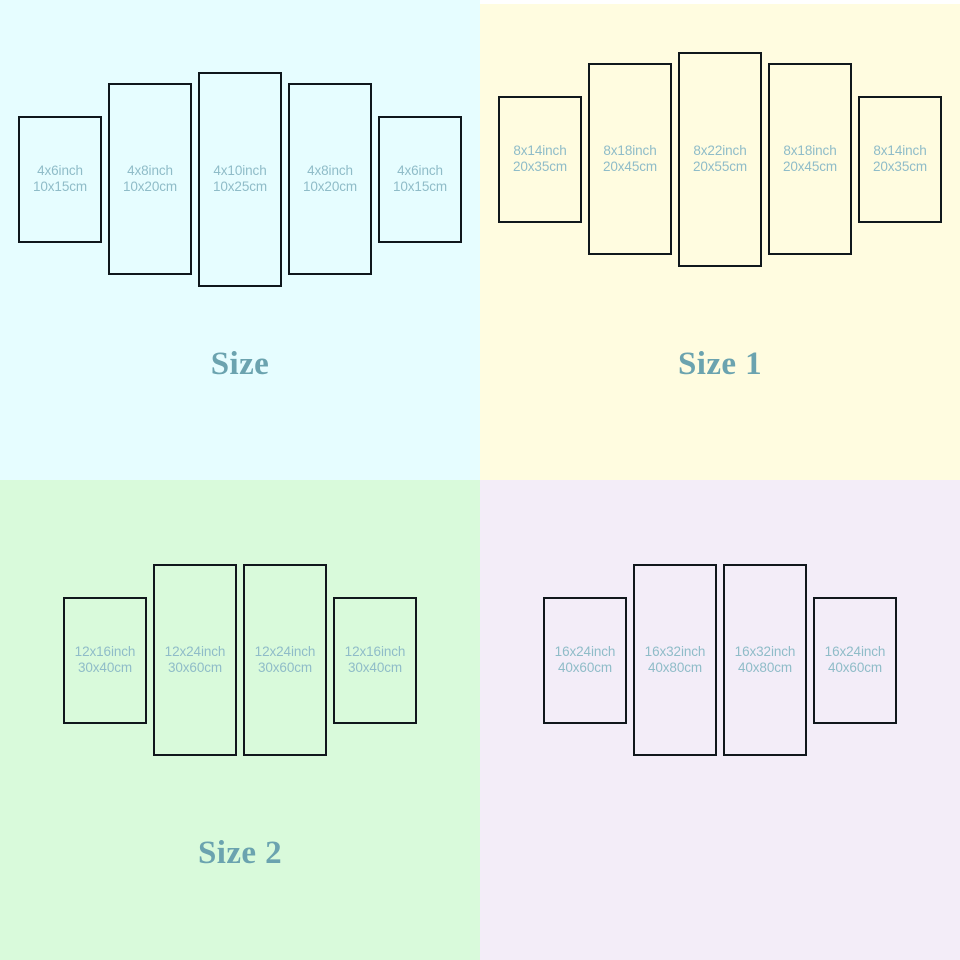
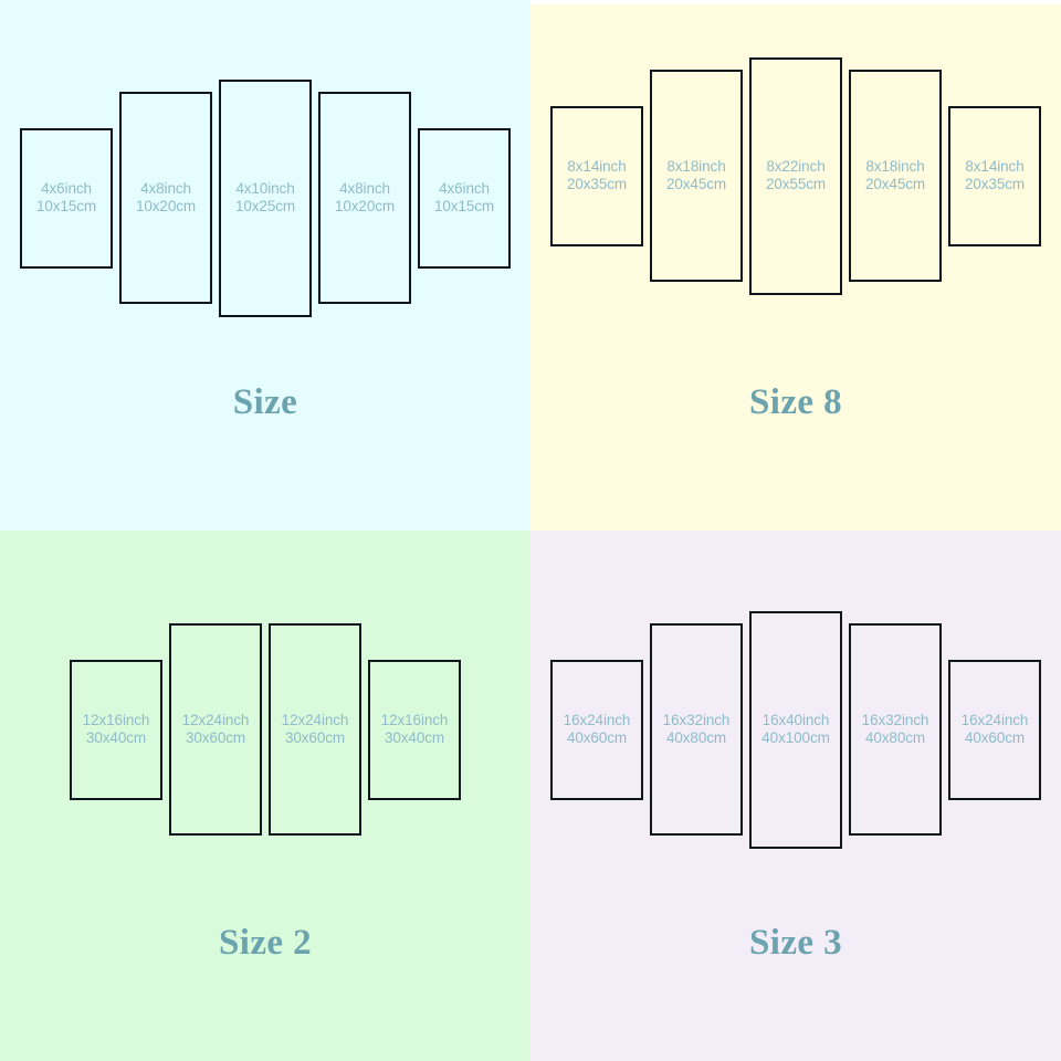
  4x6inch
  10x15cm
  4x8inch
  10x20cm
  4x10inch
  10x25cm
  4x8inch
  10x20cm
  4x6inch
  10x15cm
  Size
  8x14inch
  20x35cm
  8x18inch
  20x45cm
  8x22inch
  20x55cm
  8x18inch
  20x45cm
  8x14inch
  20x35cm
- Size 1
+ Size 8
  12x16inch
  30x40cm
  12x24inch
  30x60cm
  12x24inch
  30x60cm
  12x16inch
  30x40cm
  Size 2
  16x24inch
  40x60cm
  16x32inch
  40x80cm
+ 16x40inch
+ 40x100cm
  16x32inch
  40x80cm
  16x24inch
  40x60cm
+ Size 3
